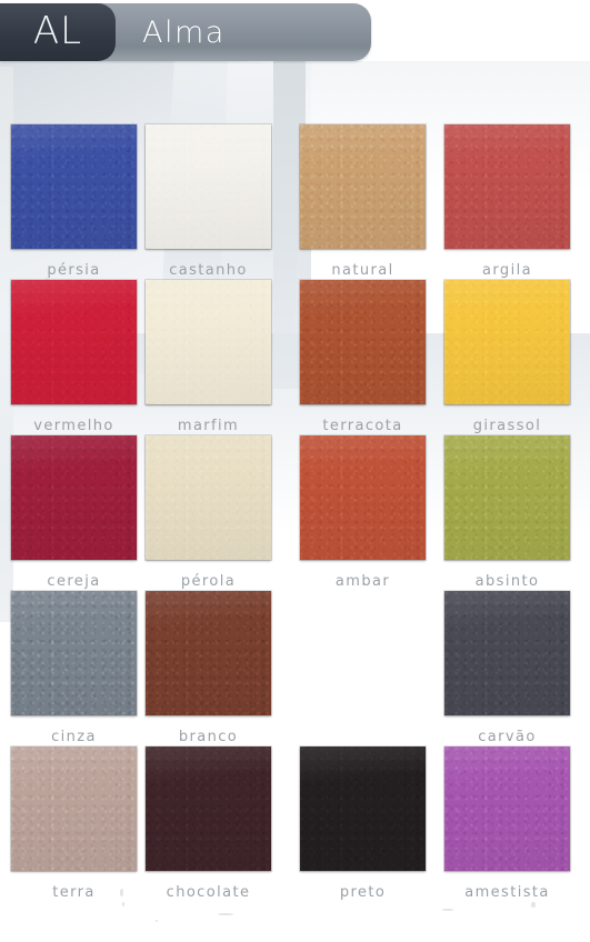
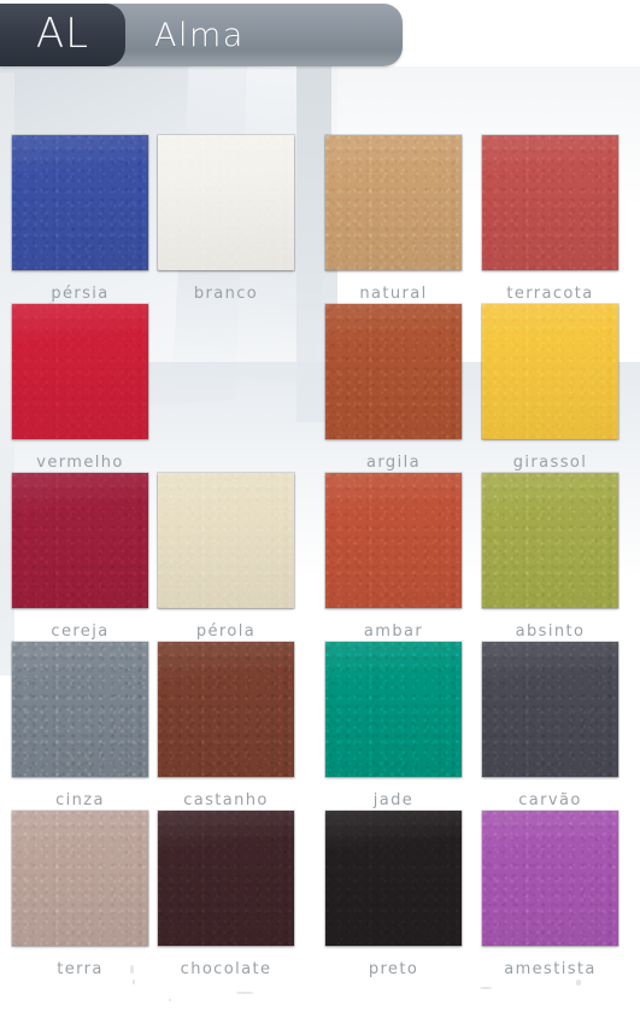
  AL
  Alma
  pérsia
- castanho
+ branco
  natural
- argila
+ terracota
  vermelho
- marfim
- terracota
+ argila
  girassol
  cereja
  pérola
  ambar
  absinto
  cinza
- branco
+ castanho
+ jade
  carvão
  terra
  chocolate
  preto
  amestista
